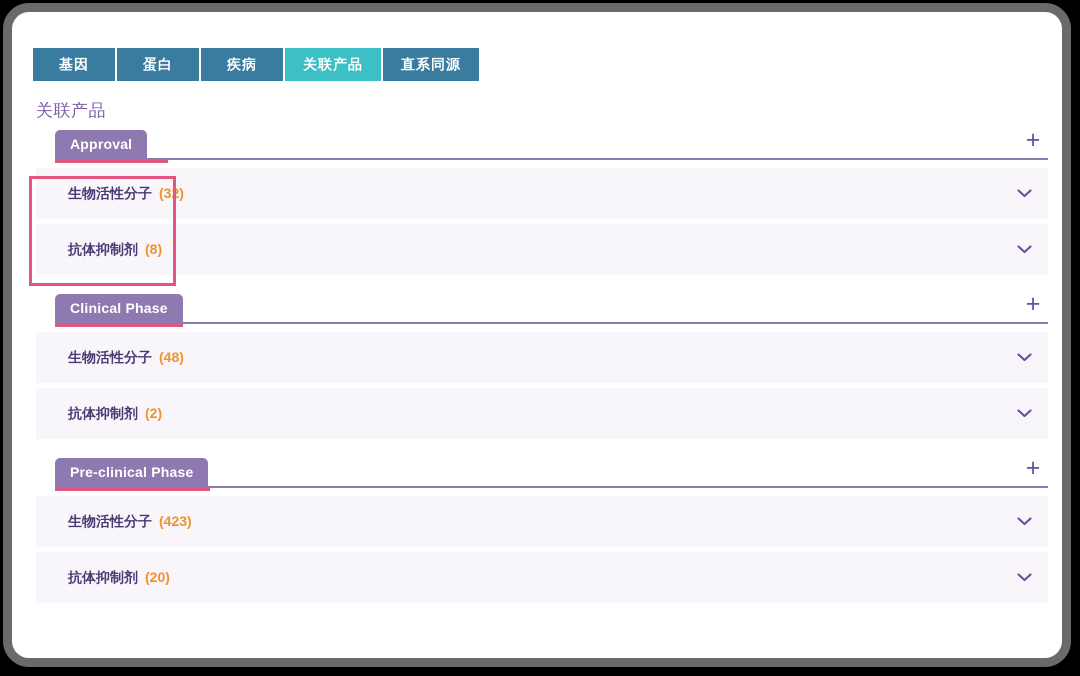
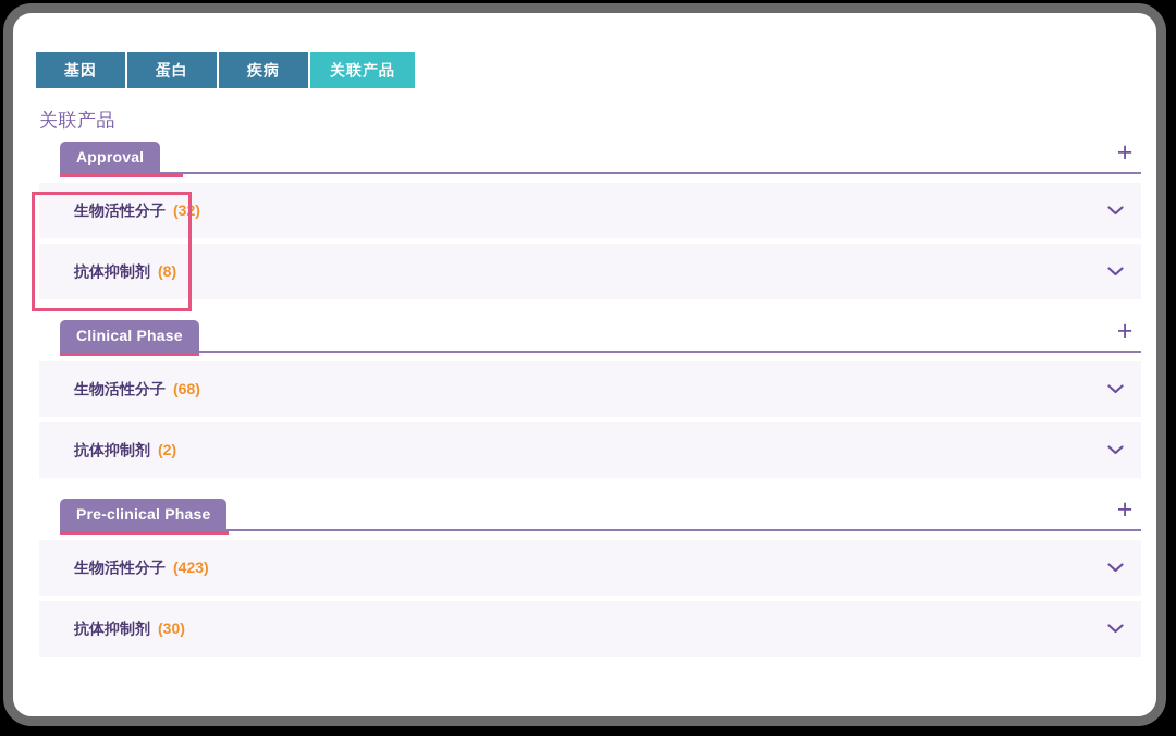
  基因
  蛋白
  疾病
  关联产品
- 直系同源
  关联产品
  Approval
  +
  生物活性分子 (32)
  抗体抑制剂 (8)
  Clinical Phase
  +
- 生物活性分子 (48)
+ 生物活性分子 (68)
  抗体抑制剂 (2)
  Pre-clinical Phase
  +
  生物活性分子 (423)
- 抗体抑制剂 (20)
+ 抗体抑制剂 (30)
